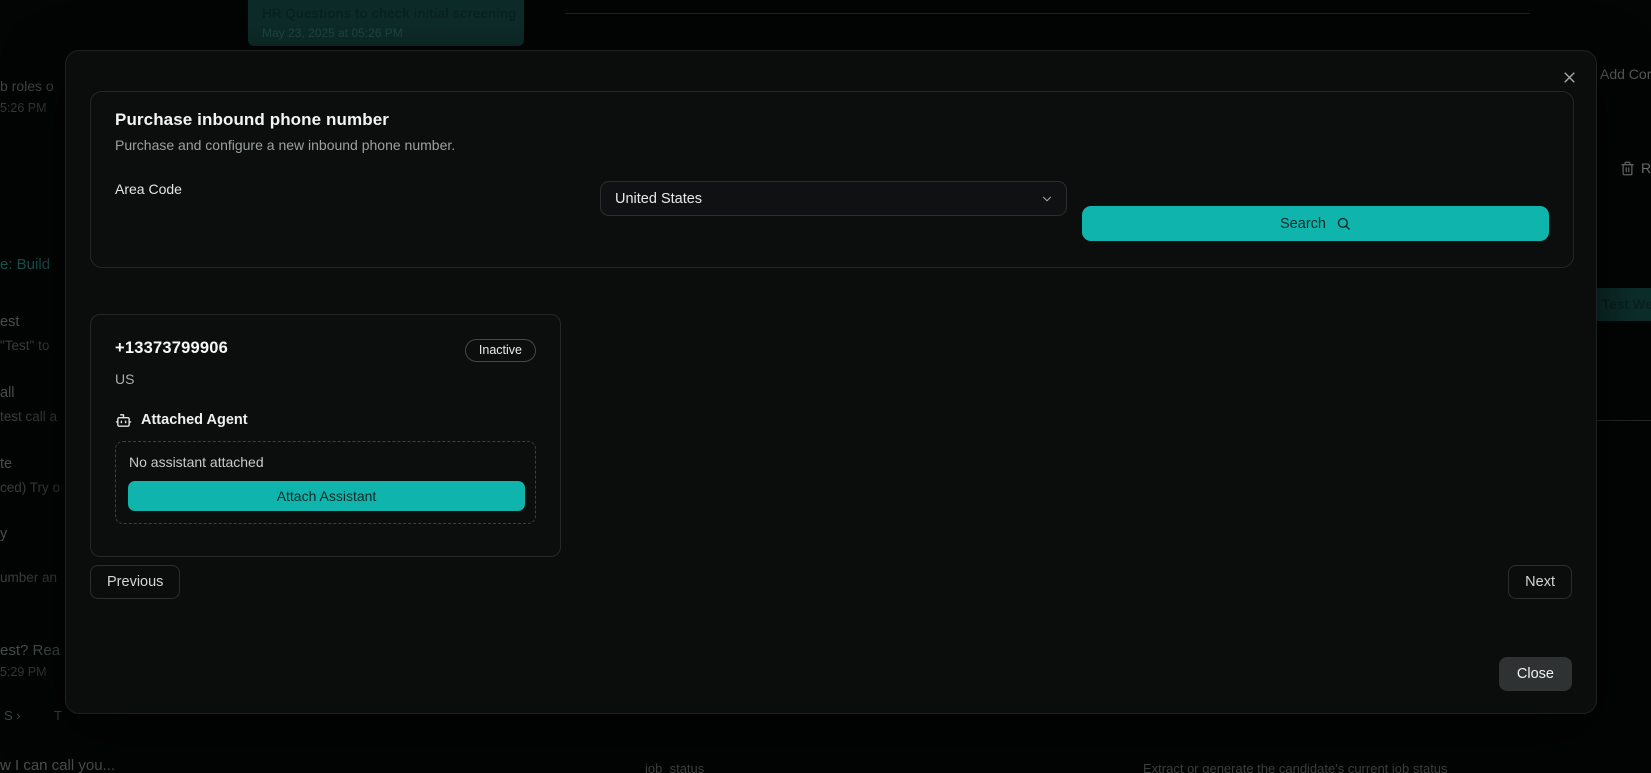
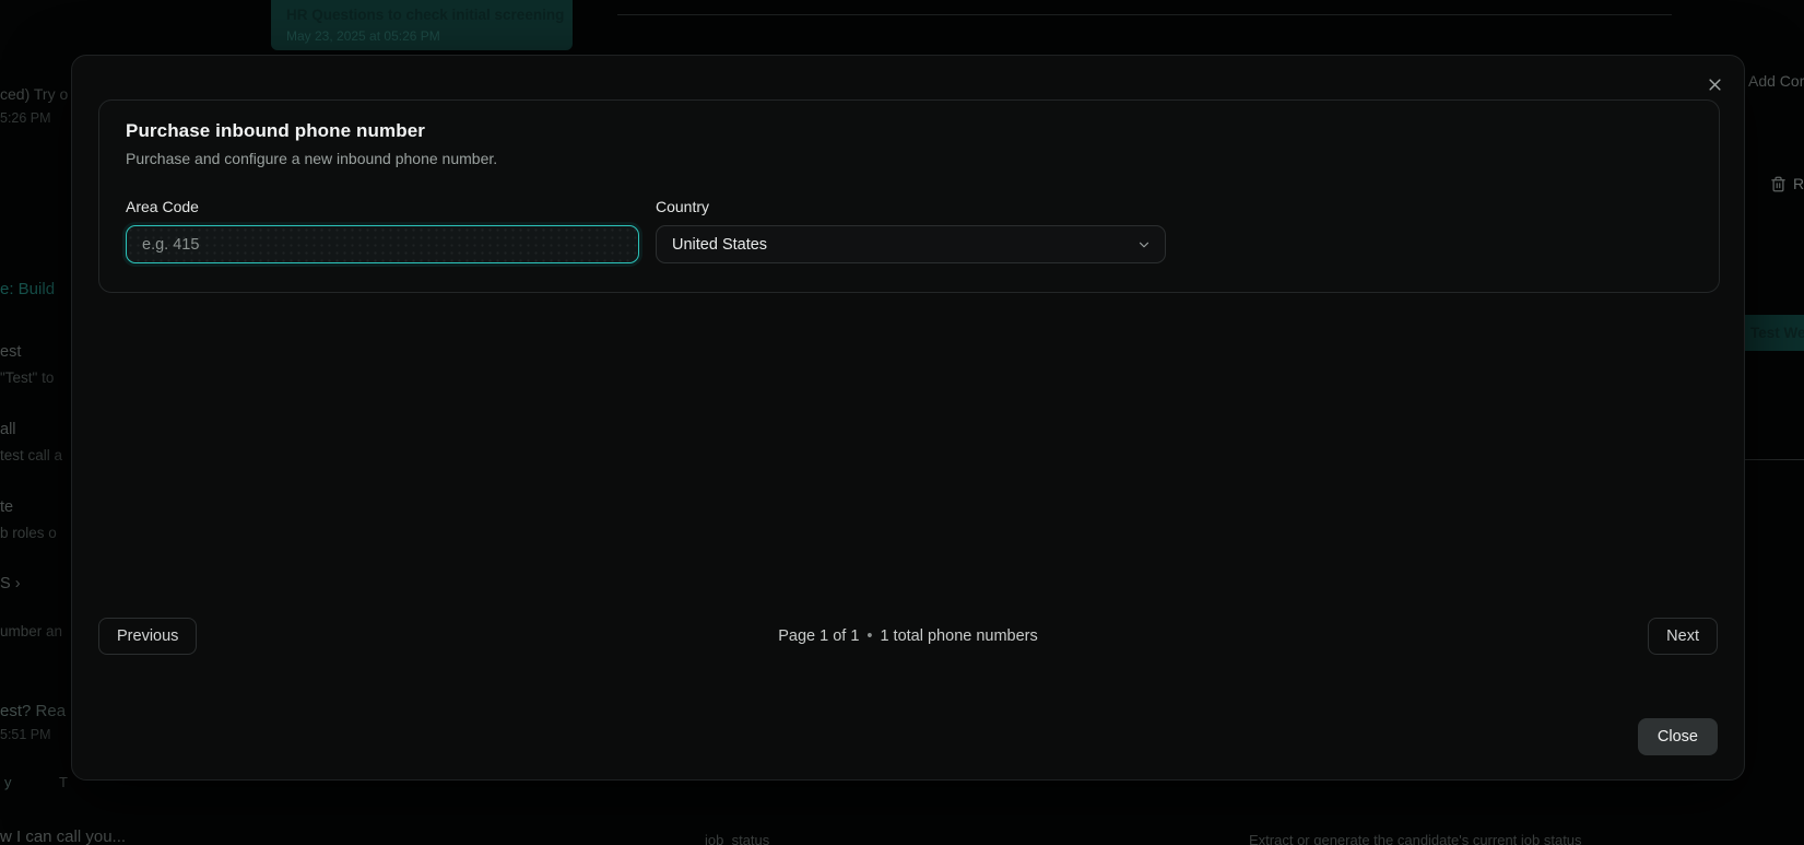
  May 23, 2025 at 05:26 PM
- b roles o
+ ced) Try o
  5:26 PM
  e: Build
  est
  "Test" to
  all
  test call a
  te
- ced) Try o
+ b roles o
- y
+ S ›
  umber an
  est? Rea
- 5:29 PM
+ 5:51 PM
- S ›
+ y
  T
  Add Cor
  Test We
  w I can call you...
  job_status
  Extract or generate the candidate's current job status
  Purchase inbound phone number
  Purchase and configure a new inbound phone number.
  Area Code
+ e.g. 415
+ Country
  United States
- Search
- +13373799906
- Inactive
- US
- Attached Agent
- No assistant attached
- Attach Assistant
  Previous
+ Page 1 of 1 • 1 total phone numbers
  Next
  Close
